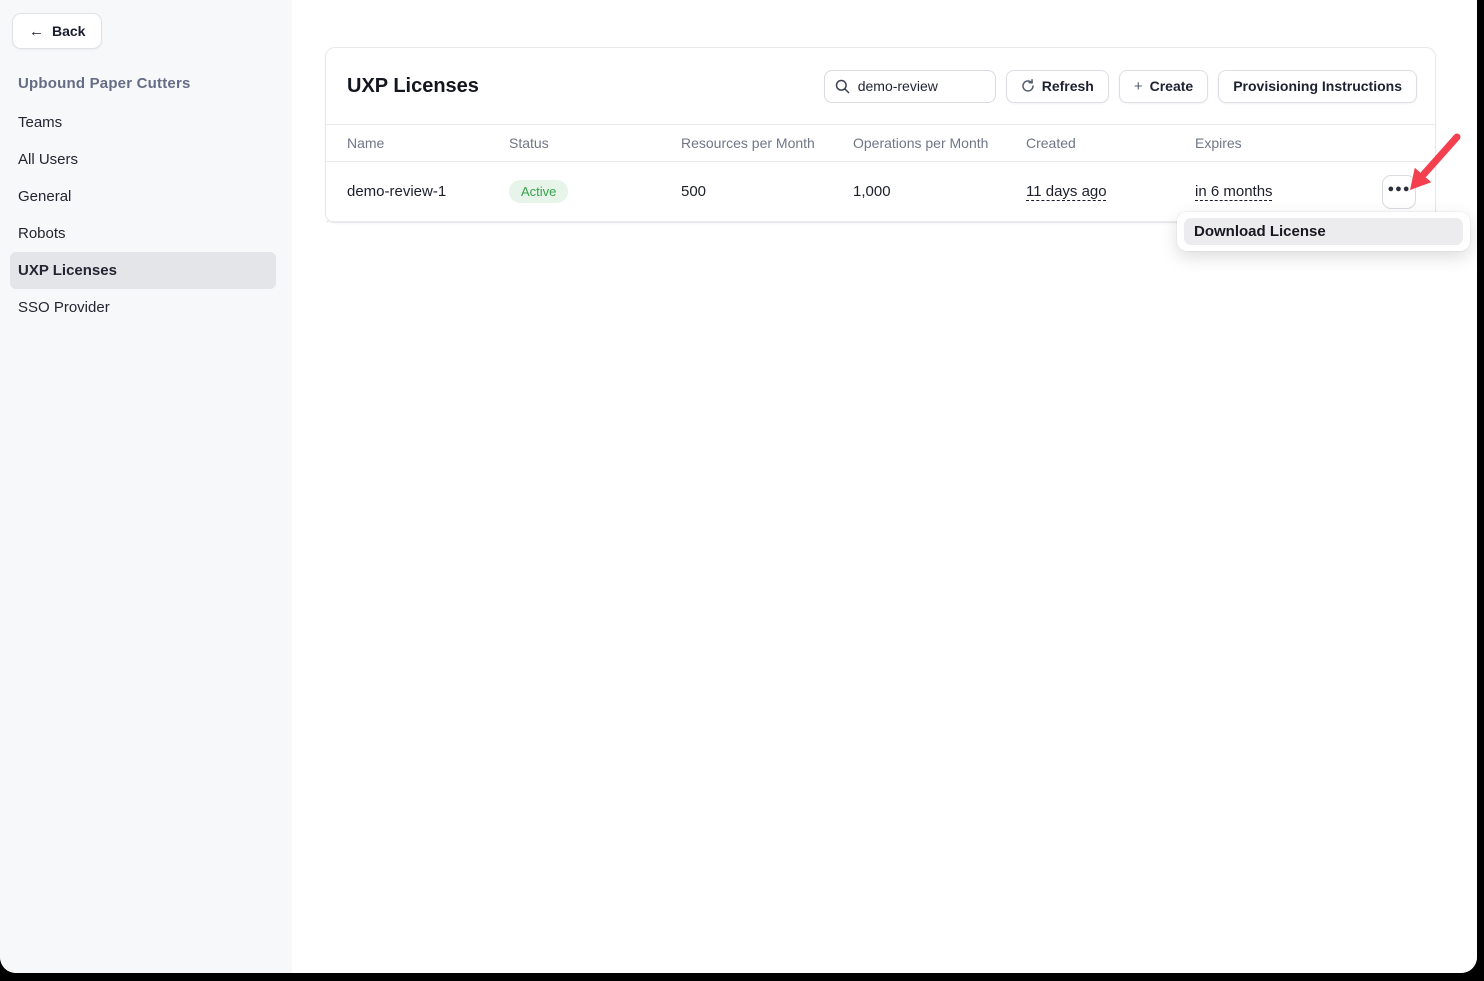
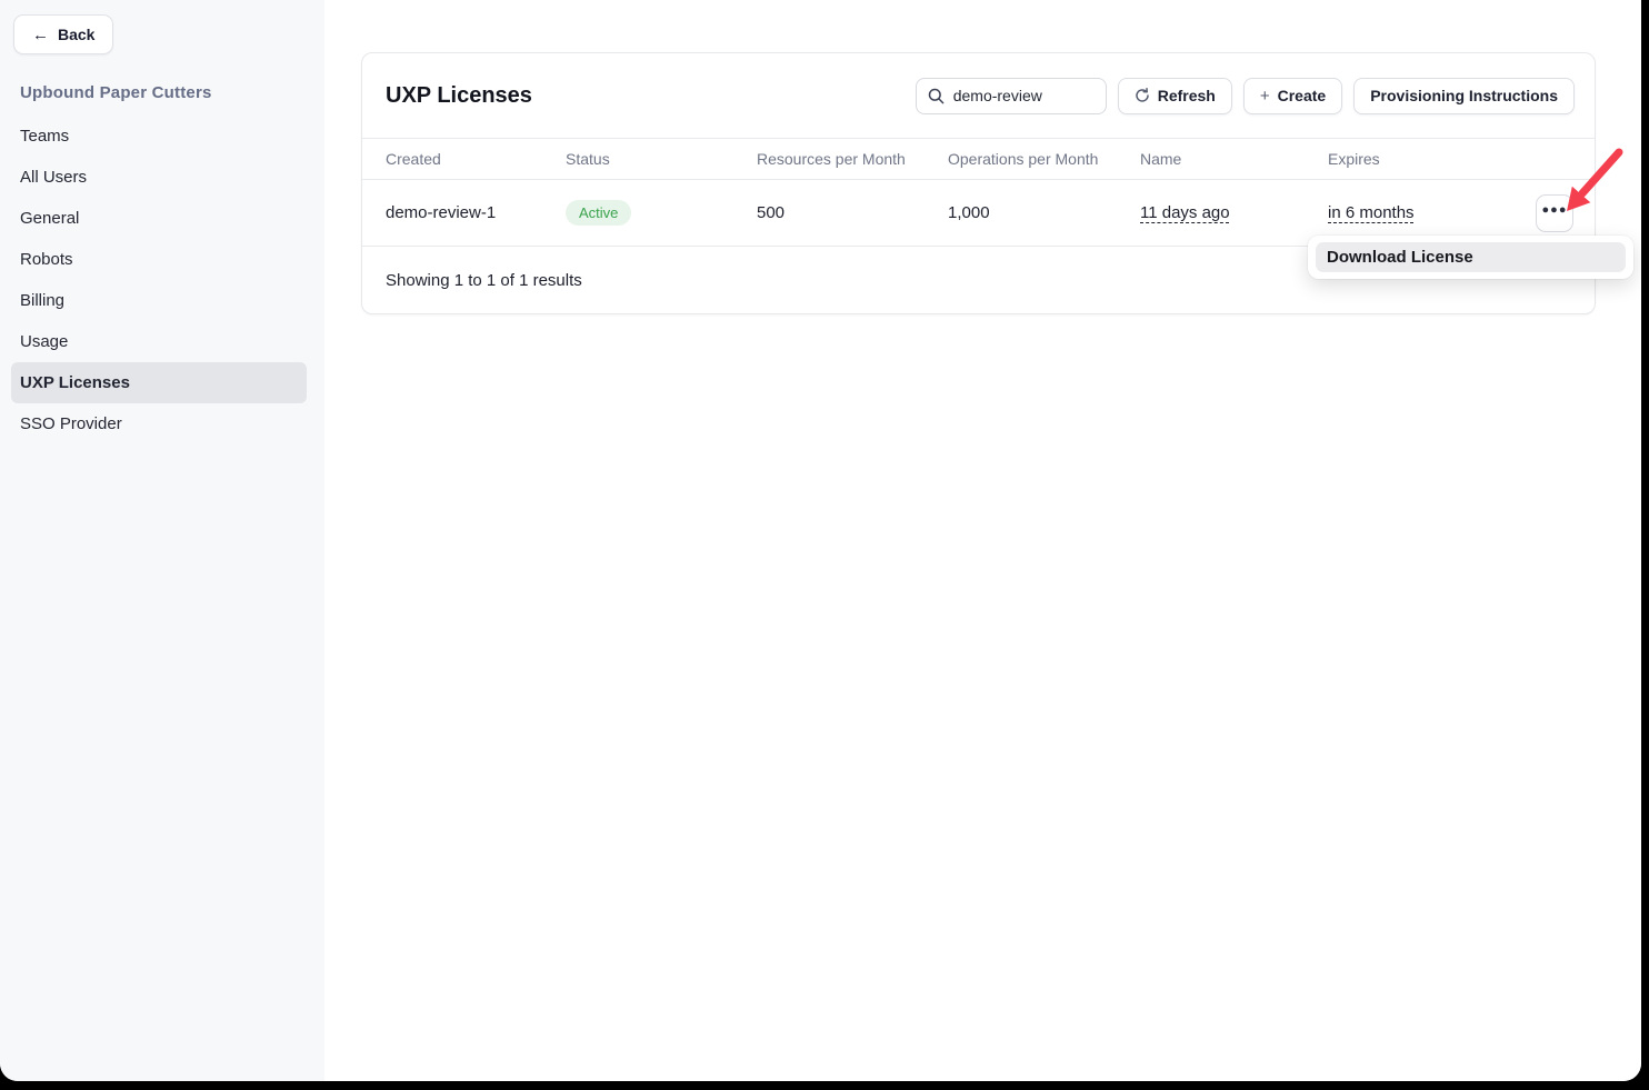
  ←
  Back
  Upbound Paper Cutters
  Teams
  All Users
  General
  Robots
+ Billing
+ Usage
  UXP Licenses
  SSO Provider
  UXP Licenses
  demo-review
  Refresh
  +
  Create
  Provisioning Instructions
- Name
+ Created
  Status
  Resources per Month
  Operations per Month
- Created
+ Name
  Expires
  demo-review-1
  Active
  500
  1,000
  11 days ago
  in 6 months
  ●●●
+ Showing 1 to 1 of 1 results
  Download License
